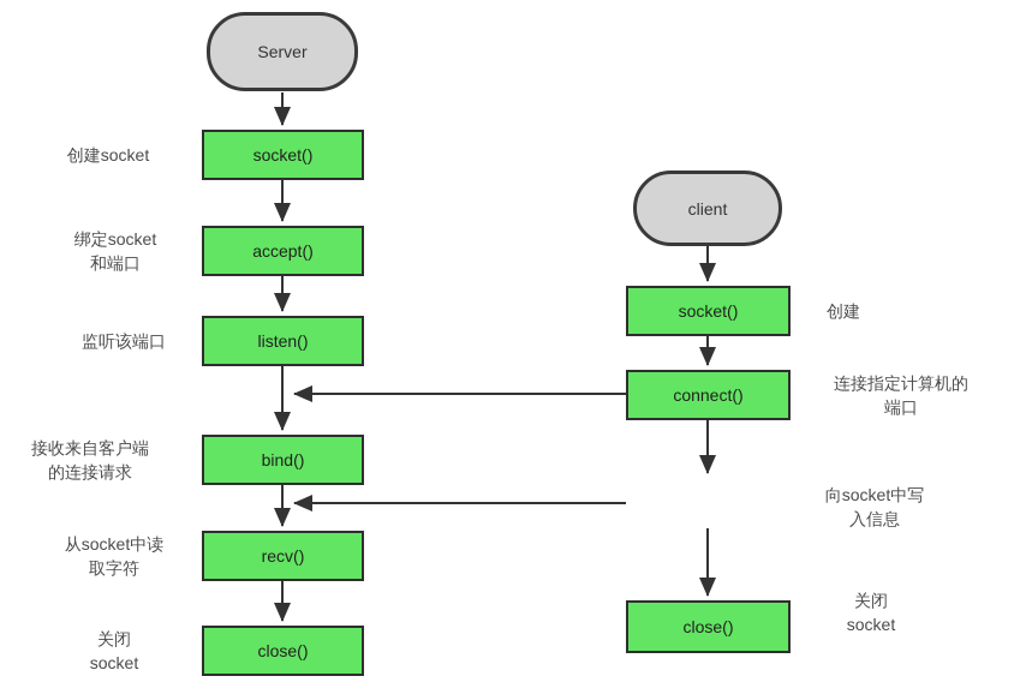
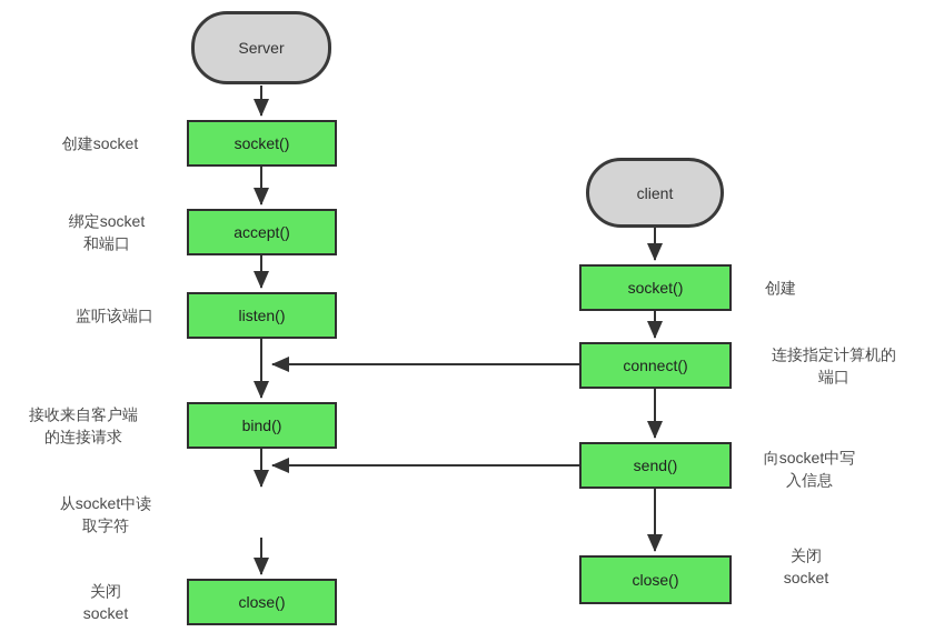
  Server
  socket()
  accept()
  listen()
  bind()
- recv()
  close()
  创建socket
  绑定socket
  和端口
  监听该端口
  接收来自客户端
  的连接请求
  从socket中读
  取字符
  关闭
  socket
  client
  socket()
  connect()
+ send()
  close()
  创建
  连接指定计算机的
  端口
  向socket中写
  入信息
  关闭
  socket
